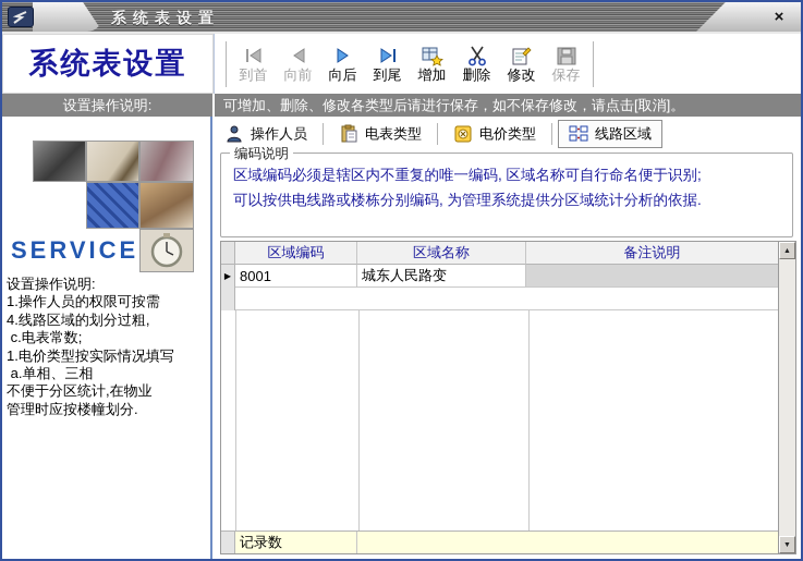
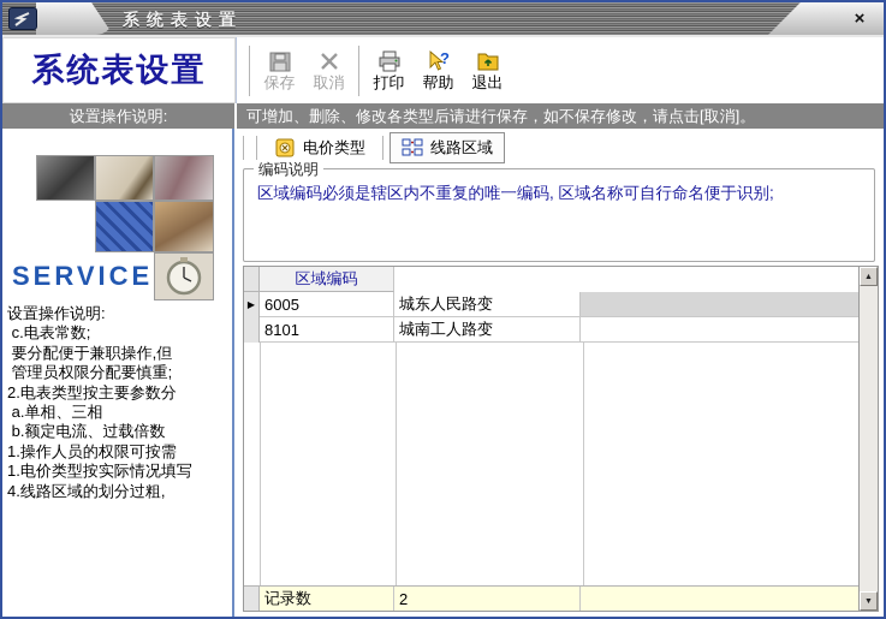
  系统表设置
  ×
  系统表设置
- 到首
- 向前
- 向后
- 到尾
- 增加
- 删除
- 修改
  保存
+ 取消
+ 打印
+ ?
+ 帮助
+ 退出
  设置操作说明:
  可增加、删除、修改各类型后请进行保存，如不保存修改，请点击[取消]。
  SERVICE
  设置操作说明:
- 1.操作人员的权限可按需
+ c.电表常数;
+ 要分配便于兼职操作,但
+ 管理员权限分配要慎重;
+ 2.电表类型按主要参数分
- 4.线路区域的划分过粗,
+ a.单相、三相
+ b.额定电流、过载倍数
- c.电表常数;
+ 1.操作人员的权限可按需
  1.电价类型按实际情况填写
- a.单相、三相
+ 4.线路区域的划分过粗,
- 不便于分区统计,在物业
- 管理时应按楼幢划分.
- 操作人员
- 电表类型
  电价类型
  线路区域
  编码说明
  区域编码必须是辖区内不重复的唯一编码, 区域名称可自行命名便于识别;
- 可以按供电线路或楼栋分别编码, 为管理系统提供分区域统计分析的依据.
  区域编码
- 区域名称
- 备注说明
  ▶
- 8001
+ 6005
  城东人民路变
+ 8101
+ 城南工人路变
  记录数
+ 2
